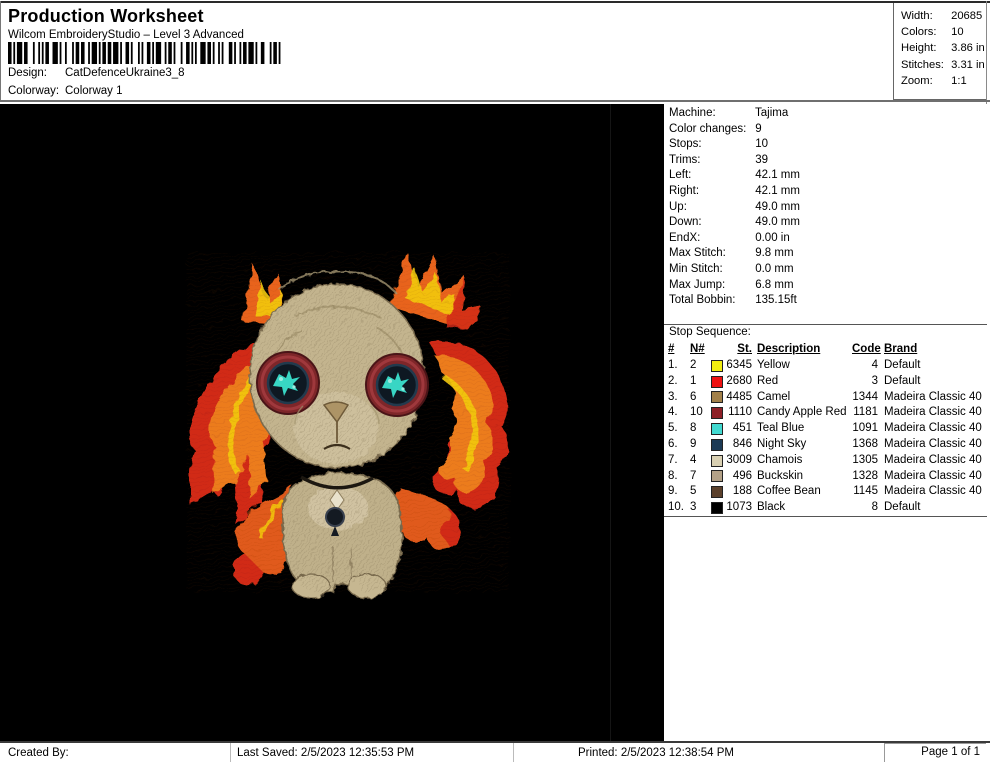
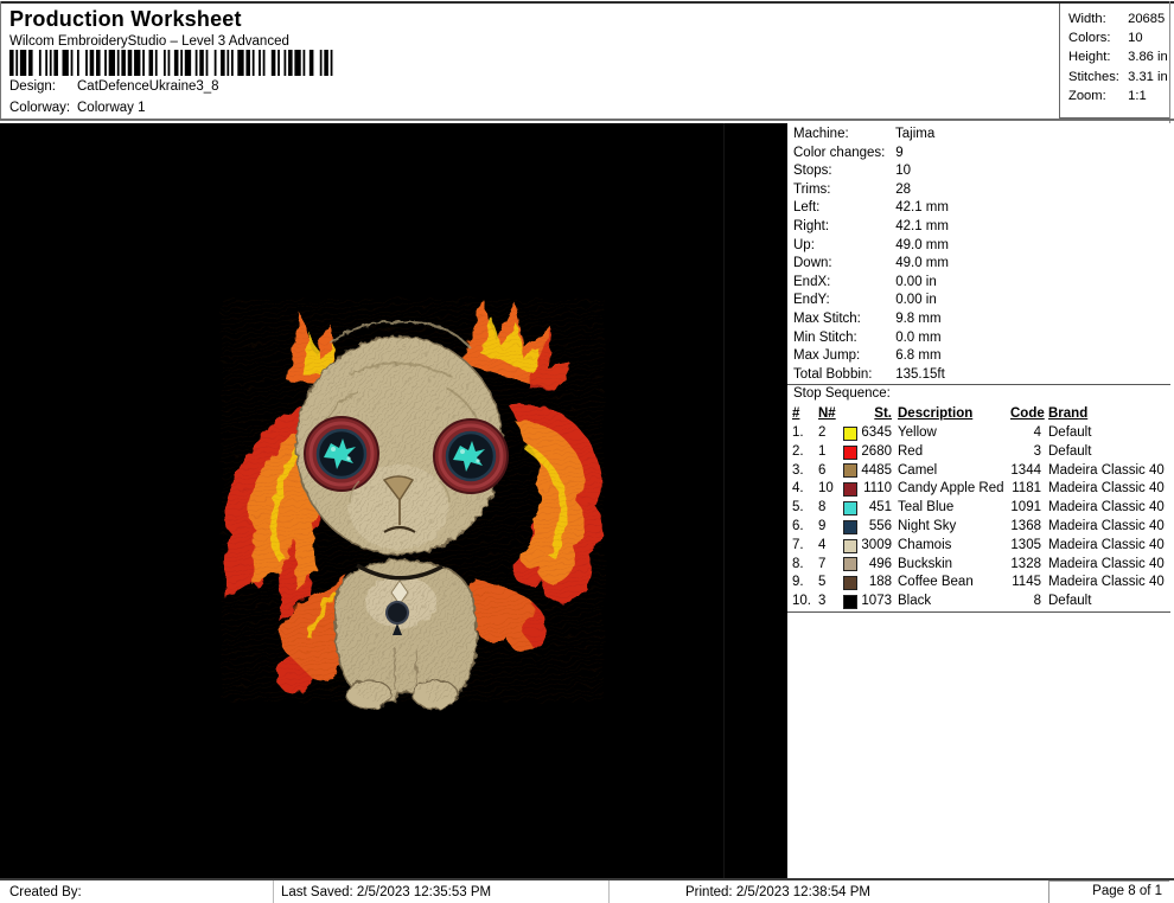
  Production Worksheet
  Wilcom EmbroideryStudio – Level 3 Advanced
  Design:
  CatDefenceUkraine3_8
  Colorway:
  Colorway 1
  Width: 20685
  Colors: 10
  Height: 3.86 in
  Stitches: 3.31 in
  Zoom: 1:1
  Machine: Tajima
  Color changes: 9
  Stops: 10
- Trims: 39
+ Trims: 28
  Left: 42.1 mm
  Right: 42.1 mm
  Up: 49.0 mm
  Down: 49.0 mm
  EndX: 0.00 in
+ EndY: 0.00 in
  Max Stitch: 9.8 mm
  Min Stitch: 0.0 mm
  Max Jump: 6.8 mm
  Total Bobbin: 135.15ft
  Stop Sequence:
  #
  N#
  St.
  Description
  Code
  Brand
  1.
  2
  6345
  Yellow
  4
  Default
  2.
  1
  2680
  Red
  3
  Default
  3.
  6
  4485
  Camel
  1344
  Madeira Classic 40
  4.
  10
  1110
  Candy Apple Red
  1181
  Madeira Classic 40
  5.
  8
  451
  Teal Blue
  1091
  Madeira Classic 40
  6.
  9
- 846
+ 556
  Night Sky
  1368
  Madeira Classic 40
  7.
  4
  3009
  Chamois
  1305
  Madeira Classic 40
  8.
  7
  496
  Buckskin
  1328
  Madeira Classic 40
  9.
  5
  188
  Coffee Bean
  1145
  Madeira Classic 40
  10.
  3
  1073
  Black
  8
  Default
  Created By:
  Last Saved: 2/5/2023 12:35:53 PM
  Printed: 2/5/2023 12:38:54 PM
- Page 1 of 1
+ Page 8 of 1
